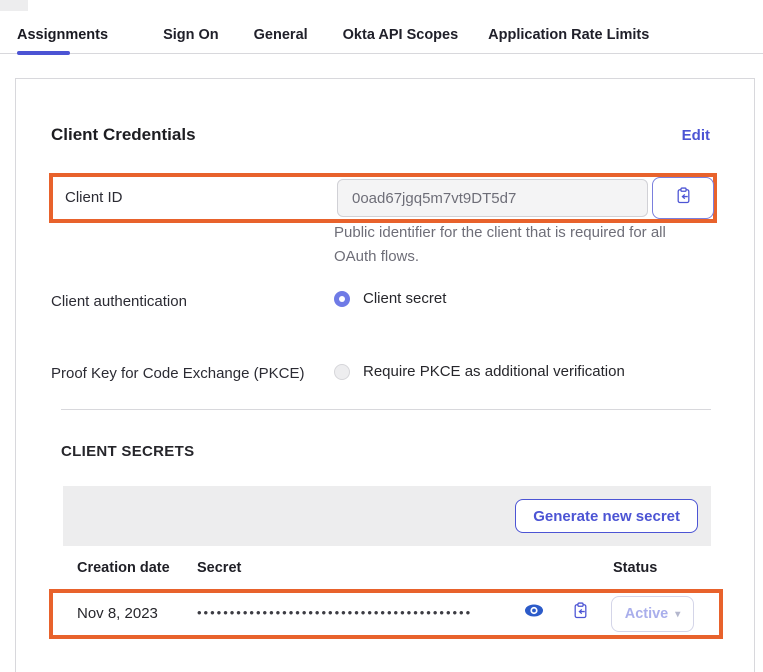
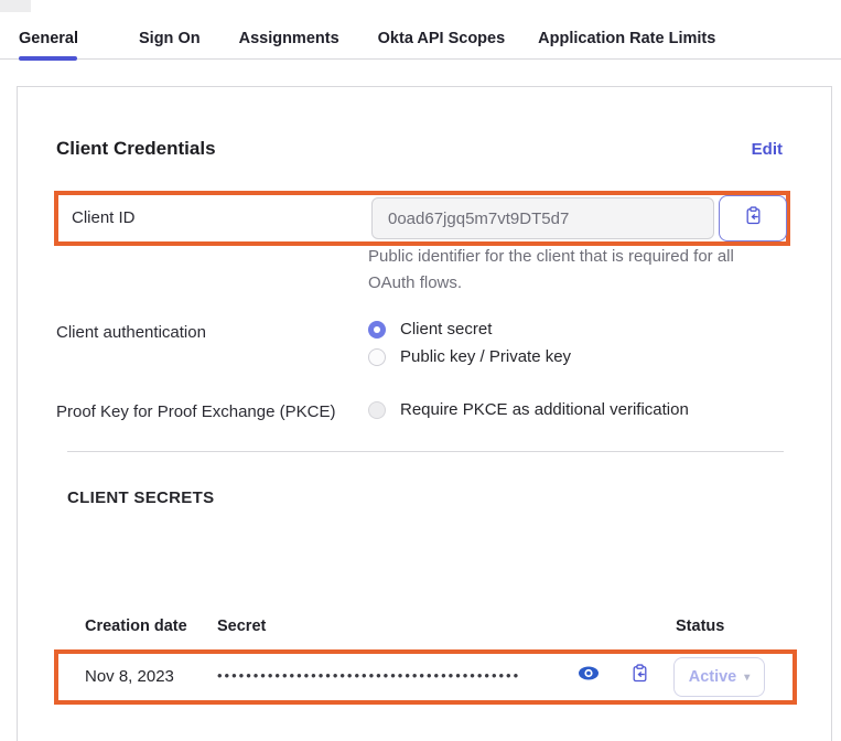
- Assignments
+ General
  Sign On
- General
+ Assignments
  Okta API Scopes
  Application Rate Limits
  Client Credentials
  Edit
  Client ID
  0oad67jgq5m7vt9DT5d7
  Public identifier for the client that is required for all OAuth flows.
  Client authentication
  Client secret
+ Public key / Private key
- Proof Key for Code Exchange (PKCE)
+ Proof Key for Proof Exchange (PKCE)
  Require PKCE as additional verification
  CLIENT SECRETS
- Generate new secret
  Creation date
  Secret
  Status
  Nov 8, 2023
  ••••••••••••••••••••••••••••••••••••••••••
  Active
  ▾
